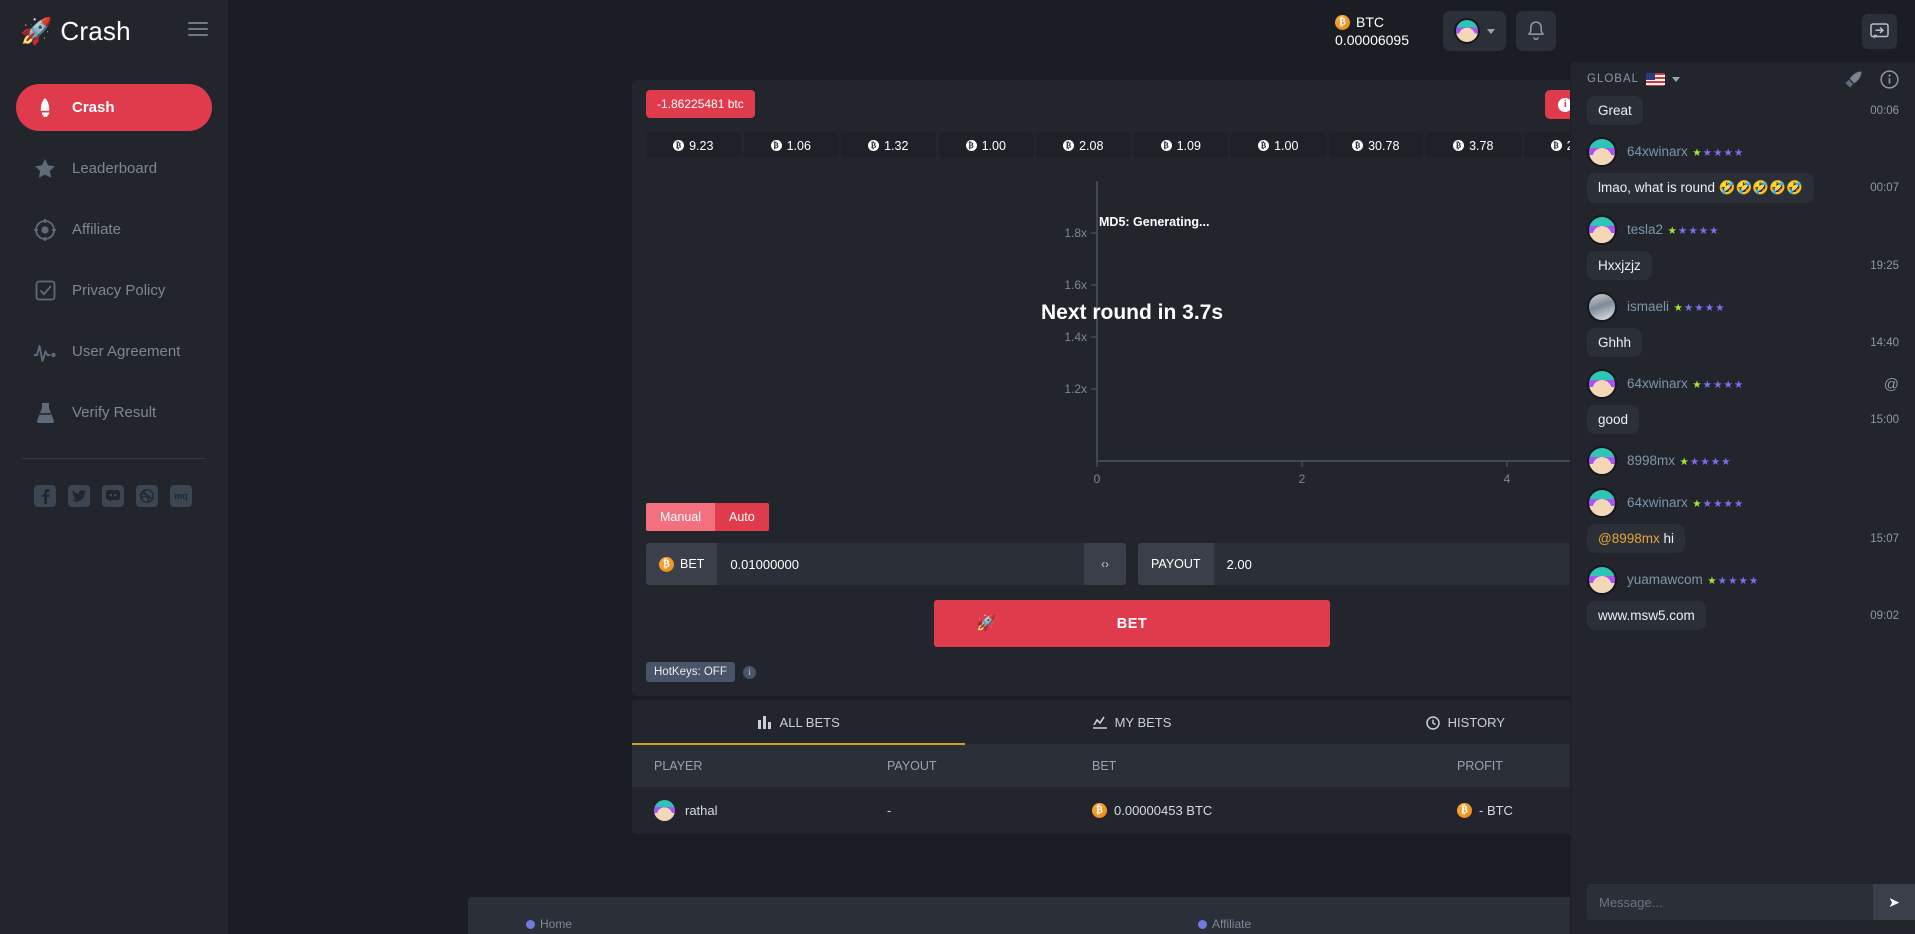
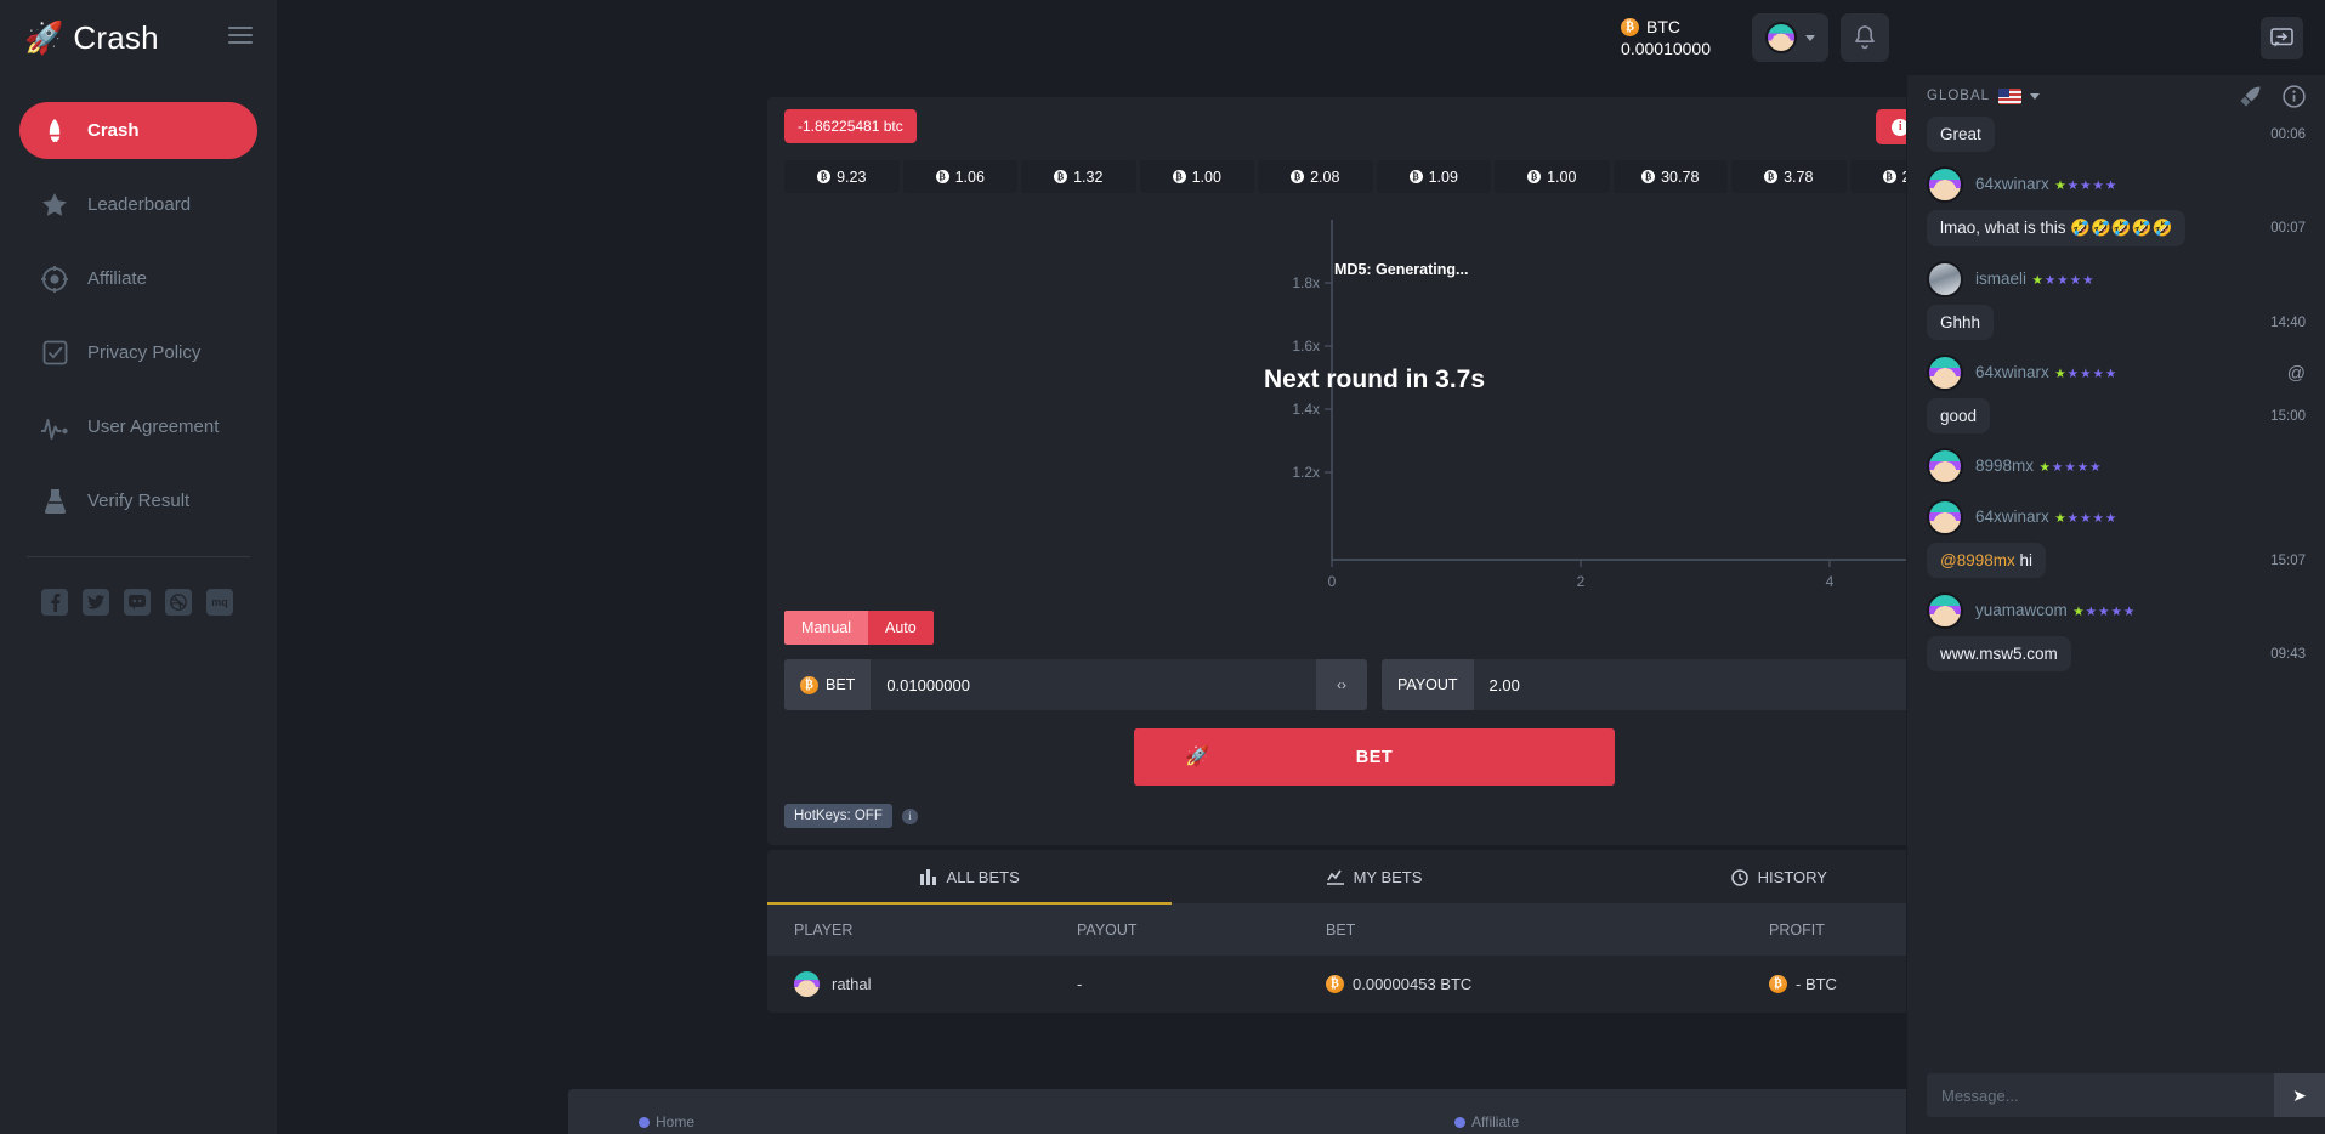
  🚀
  Crash
  Crash
  Leaderboard
  Affiliate
  Privacy Policy
  User Agreement
  Verify Result
  mq
  ₿
  BTC
- 0.00006095
+ 0.00010000
  -1.86225481 btc
  i
  ₿
  9.23
  ₿
  1.06
  ₿
  1.32
  ₿
  1.00
  ₿
  2.08
  ₿
  1.09
  ₿
  1.00
  ₿
  30.78
  ₿
  3.78
  ₿
  1.8x
  1.6x
  1.4x
  1.2x
  0
  2
  4
  MD5: Generating...
  Next round in 3.7s
  Manual
  Auto
  ₿
  BET
  0.01000000
  ‹›
  PAYOUT
  2.00
  🚀
  BET
  HotKeys: OFF
  i
  ALL BETS
  MY BETS
  HISTORY
  PLAYER
  PAYOUT
  BET
  PROFIT
  rathal
  -
  ₿
  0.00000453 BTC
  ₿
  - BTC
  Home
  Affiliate
  GLOBAL
  Great
  00:06
  64xwinarx ★★★★★
- lmao, what is round 🤣🤣🤣🤣🤣
+ lmao, what is this 🤣🤣🤣🤣🤣
  00:07
- tesla2 ★★★★★
- Hxxjzjz
- 19:25
  ismaeli ★★★★★
  Ghhh
  14:40
  64xwinarx ★★★★★
  @
  good
  15:00
  8998mx ★★★★★
  64xwinarx ★★★★★
  @8998mx hi
  15:07
  yuamawcom ★★★★★
  www.msw5.com
- 09:02
+ 09:43
  Message...
  ➤
